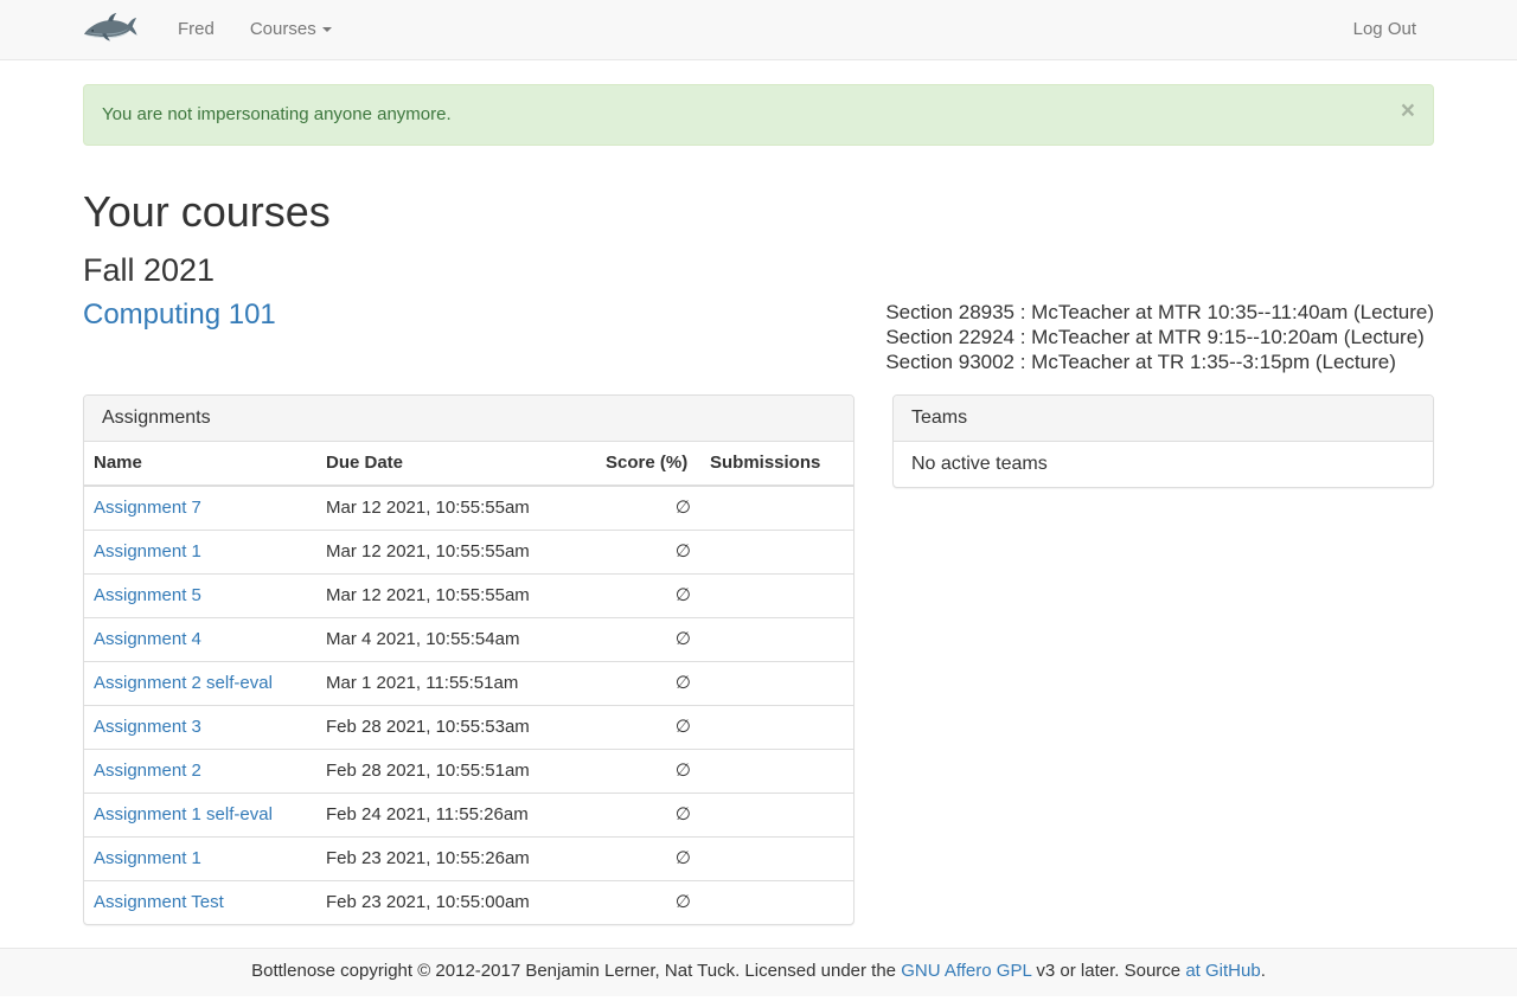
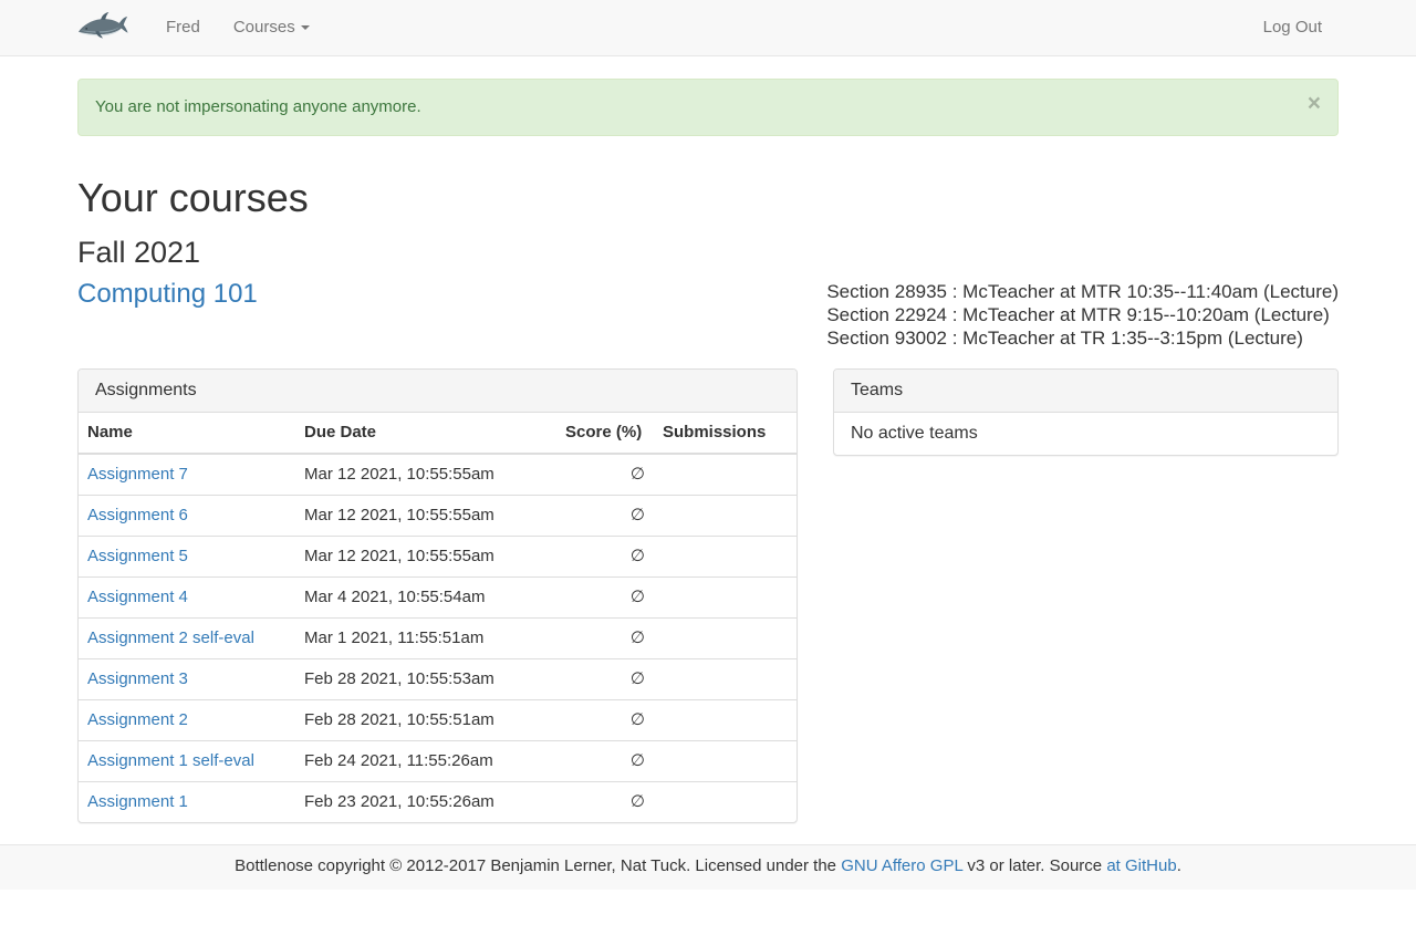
  Fred
  Courses
  Log Out
  ×
  You are not impersonating anyone anymore.
  Your courses
  Fall 2021
  Computing 101
  Section 28935 : McTeacher at MTR 10:35--11:40am (Lecture)
  Section 22924 : McTeacher at MTR 9:15--10:20am (Lecture)
  Section 93002 : McTeacher at TR 1:35--3:15pm (Lecture)
  Assignments
  Name	Due Date	Score (%)	Submissions
  Assignment 7	Mar 12 2021, 10:55:55am	∅
- Assignment 1	Mar 12 2021, 10:55:55am	∅
+ Assignment 6	Mar 12 2021, 10:55:55am	∅
  Assignment 5	Mar 12 2021, 10:55:55am	∅
  Assignment 4	Mar 4 2021, 10:55:54am	∅
  Assignment 2 self-eval	Mar 1 2021, 11:55:51am	∅
  Assignment 3	Feb 28 2021, 10:55:53am	∅
  Assignment 2	Feb 28 2021, 10:55:51am	∅
  Assignment 1 self-eval	Feb 24 2021, 11:55:26am	∅
  Assignment 1	Feb 23 2021, 10:55:26am	∅
- Assignment Test	Feb 23 2021, 10:55:00am	∅
  Teams
  No active teams
  Bottlenose copyright © 2012-2017 Benjamin Lerner, Nat Tuck. Licensed under the GNU Affero GPL v3 or later. Source at GitHub.
